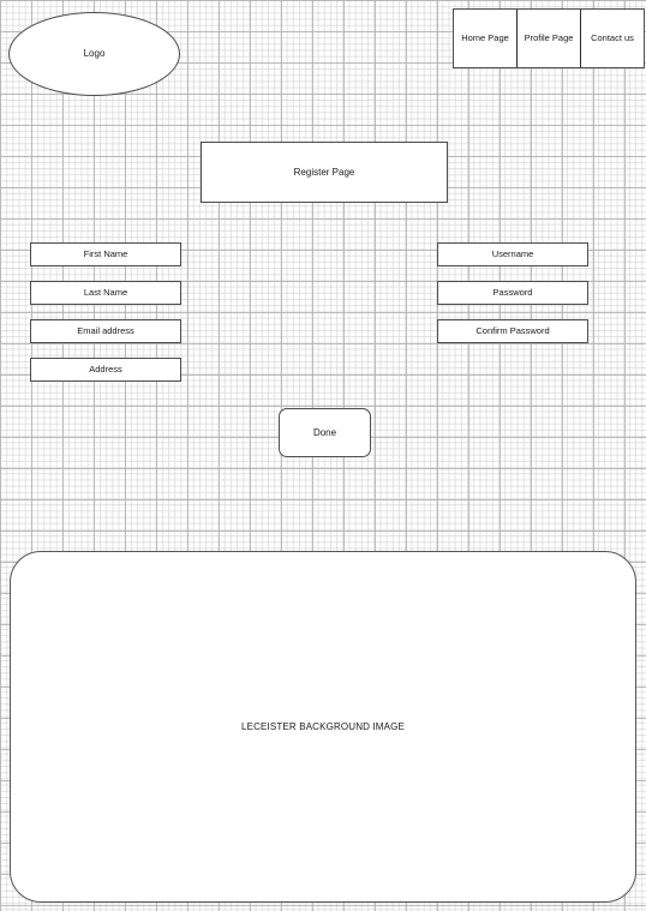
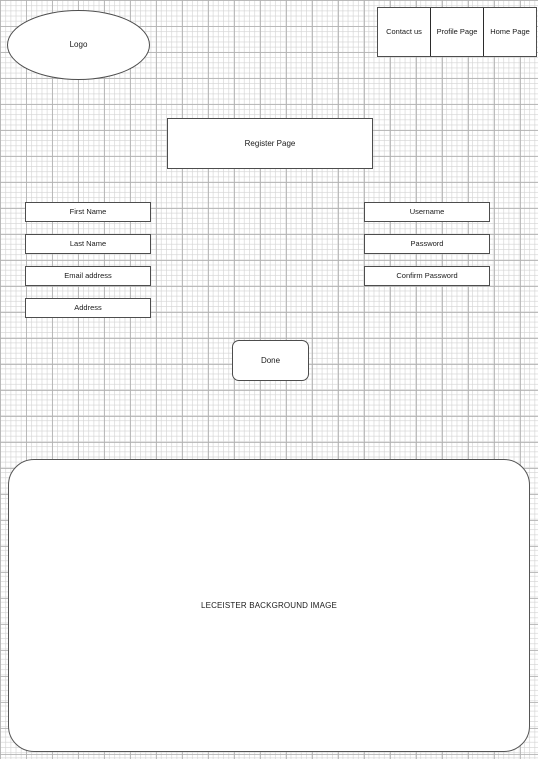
  Logo
- Home Page
+ Contact us
  Profile Page
- Contact us
+ Home Page
  Register Page
  First Name
  Last Name
  Email address
  Address
  Username
  Password
  Confirm Password
  Done
  LECEISTER BACKGROUND IMAGE
